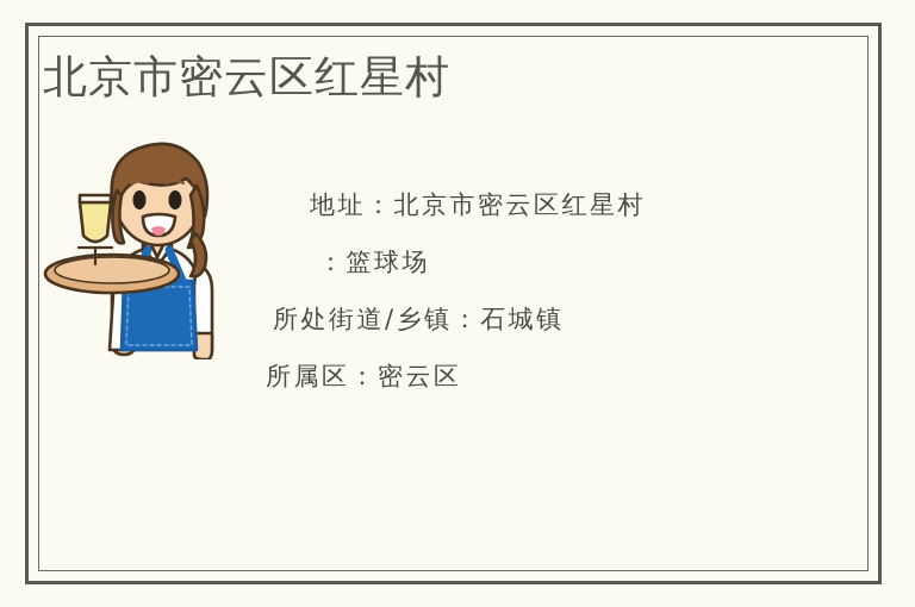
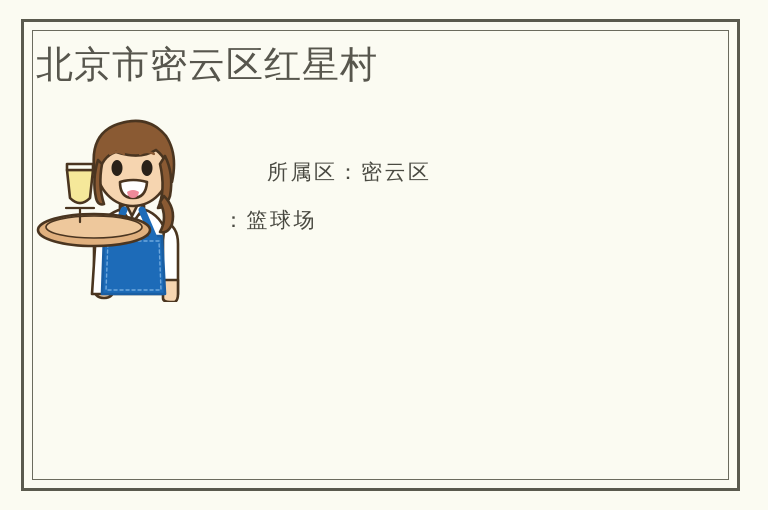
  北京市密云区红星村
- 地址：北京市密云区红星村
- ：篮球场
+ 所属区：密云区
- 所处街道/乡镇：石城镇
- 所属区：密云区
+ ：篮球场
